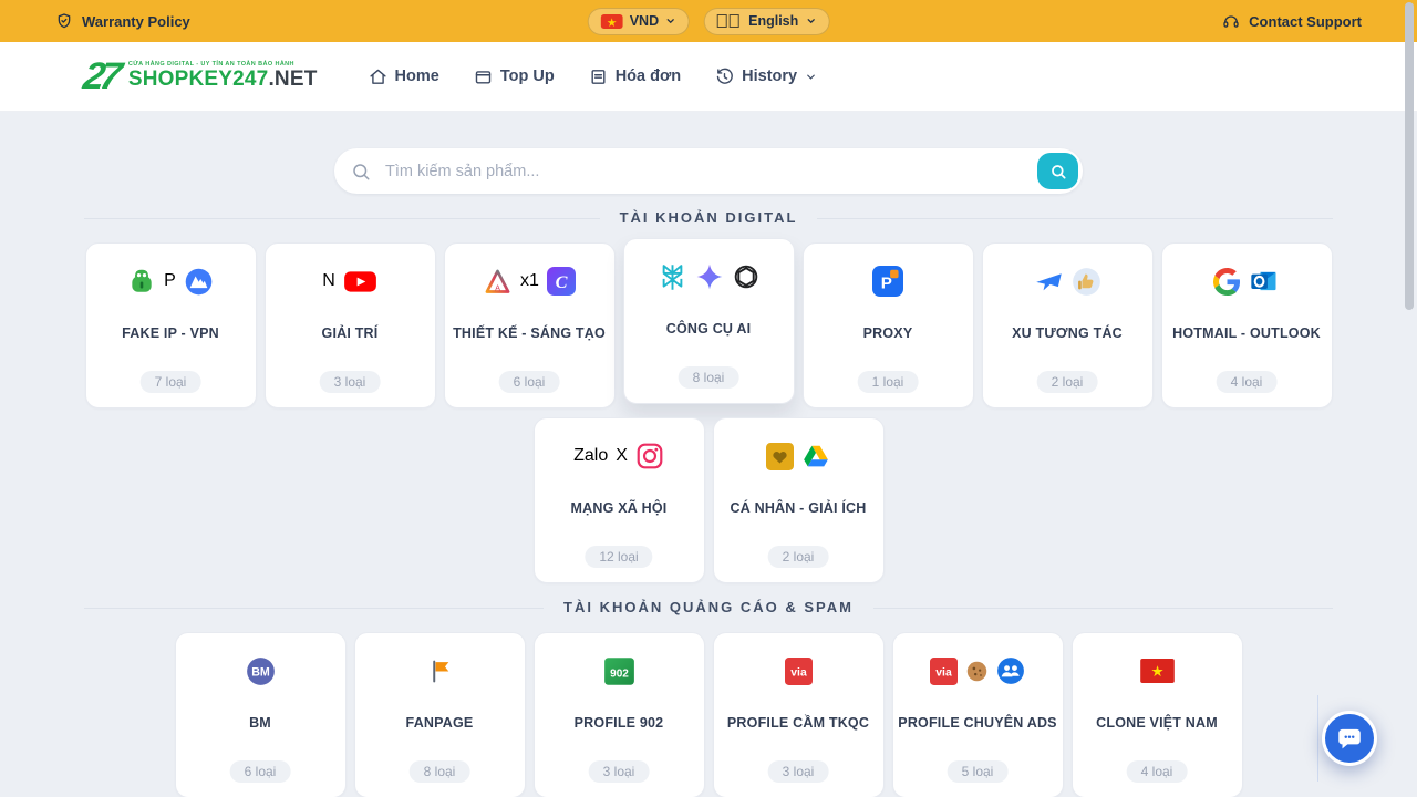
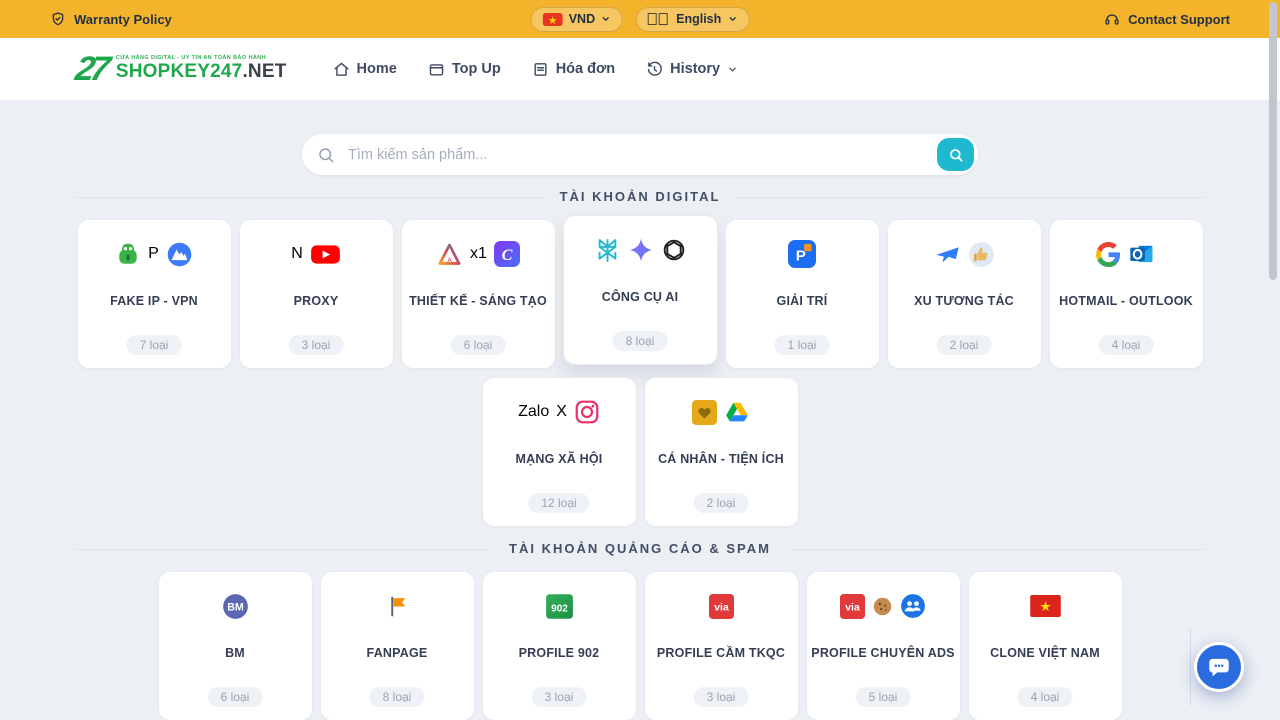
  Warranty Policy
  ★
  VND
  English
  Contact Support
  SHOPKEY247.NET
  Home
  Top Up
  Hóa đơn
  History
  Tìm kiếm sản phẩm...
  TÀI KHOẢN DIGITAL
  P
  FAKE IP - VPN
  7 loại
  N
- GIẢI TRÍ
+ PROXY
  3 loại
  A
  x1
  C
  THIẾT KẾ - SÁNG TẠO
  6 loại
  CÔNG CỤ AI
  8 loại
  P
- PROXY
+ GIẢI TRÍ
  1 loại
  XU TƯƠNG TÁC
  2 loại
  HOTMAIL - OUTLOOK
  4 loại
  Zalo
  X
  MẠNG XÃ HỘI
  12 loại
- CÁ NHÂN - GIẢI ÍCH
+ CÁ NHÂN - TIỆN ÍCH
  2 loại
  TÀI KHOẢN QUẢNG CÁO & SPAM
  BM
  BM
  6 loại
  FANPAGE
  8 loại
  902
  PROFILE 902
  3 loại
  via
  PROFILE CẦM TKQC
  3 loại
  via
  PROFILE CHUYÊN ADS
  5 loại
  ★
  CLONE VIỆT NAM
  4 loại
